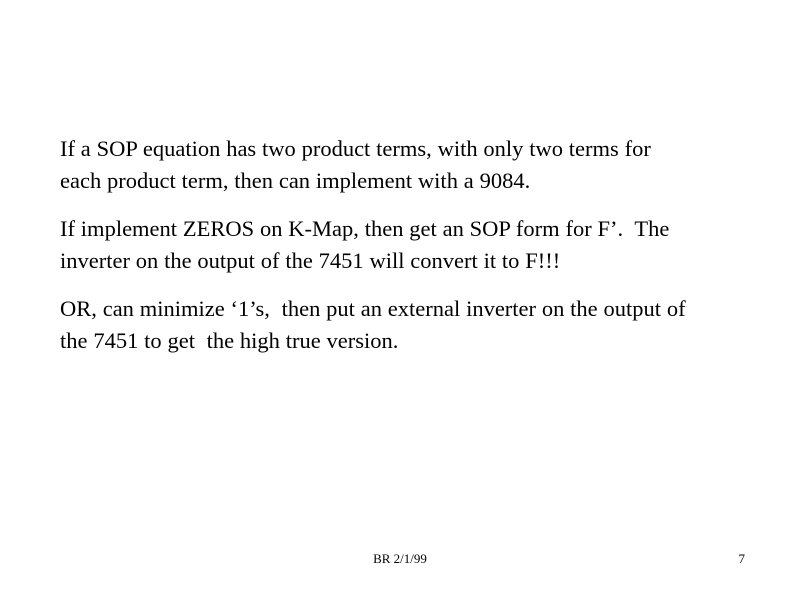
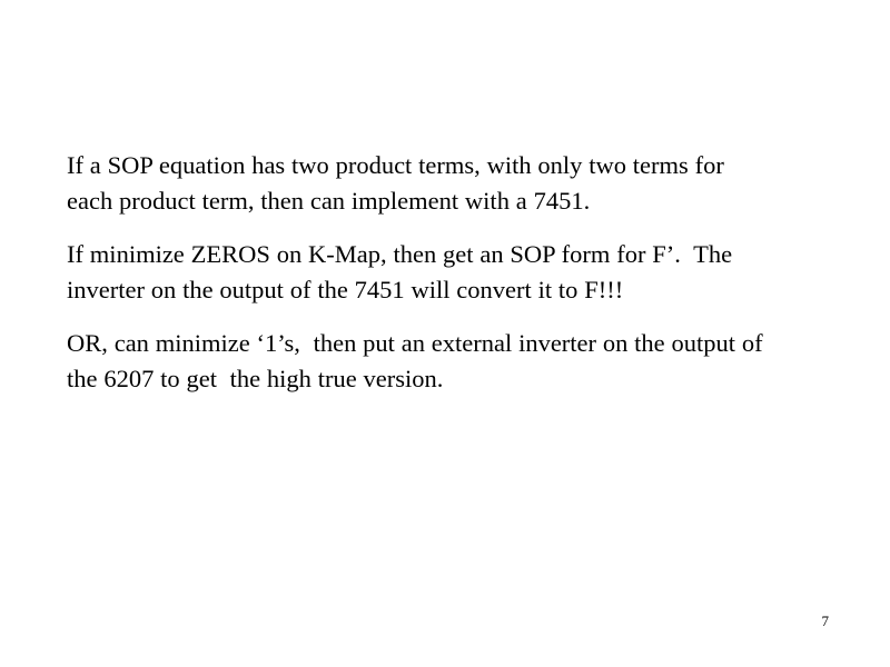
- If a SOP equation has two product terms, with only two terms for each product term, then can implement with a 9084.
+ If a SOP equation has two product terms, with only two terms for each product term, then can implement with a 7451.
- If implement ZEROS on K-Map, then get an SOP form for F’. The inverter on the output of the 7451 will convert it to F!!!
+ If minimize ZEROS on K-Map, then get an SOP form for F’. The inverter on the output of the 7451 will convert it to F!!!
- OR, can minimize ‘1’s, then put an external inverter on the output of the 7451 to get the high true version.
+ OR, can minimize ‘1’s, then put an external inverter on the output of the 6207 to get the high true version.
- BR 2/1/99
  7
